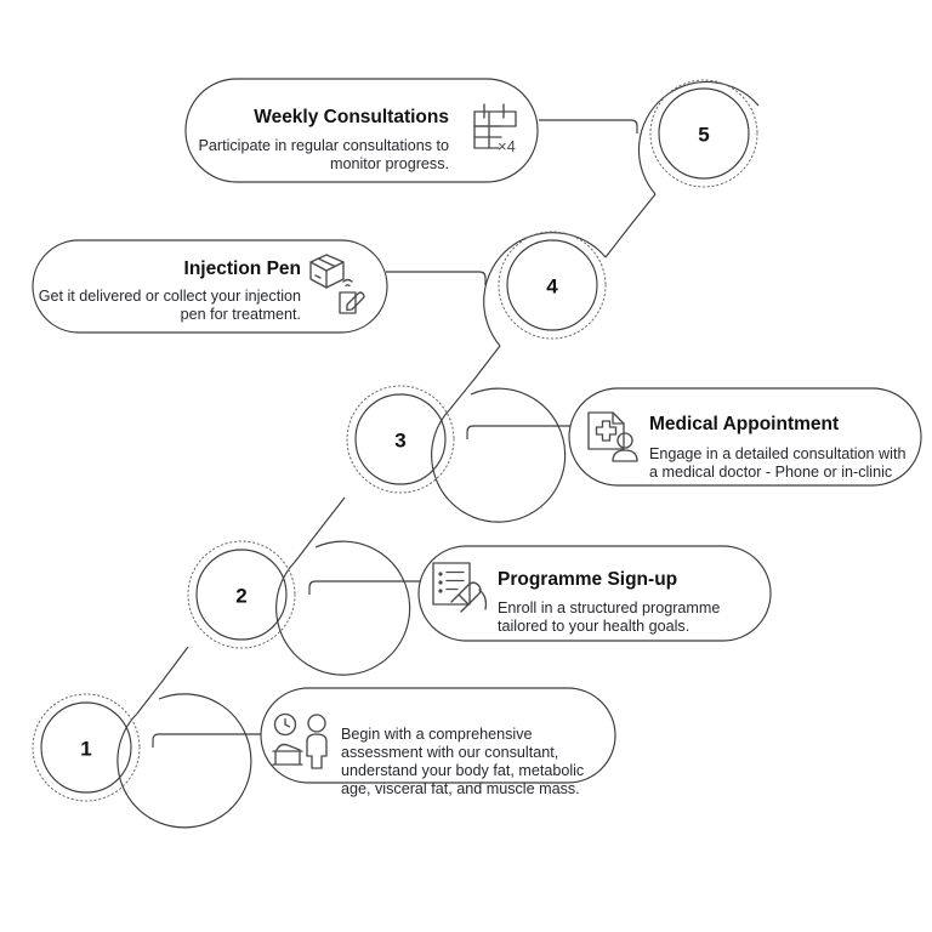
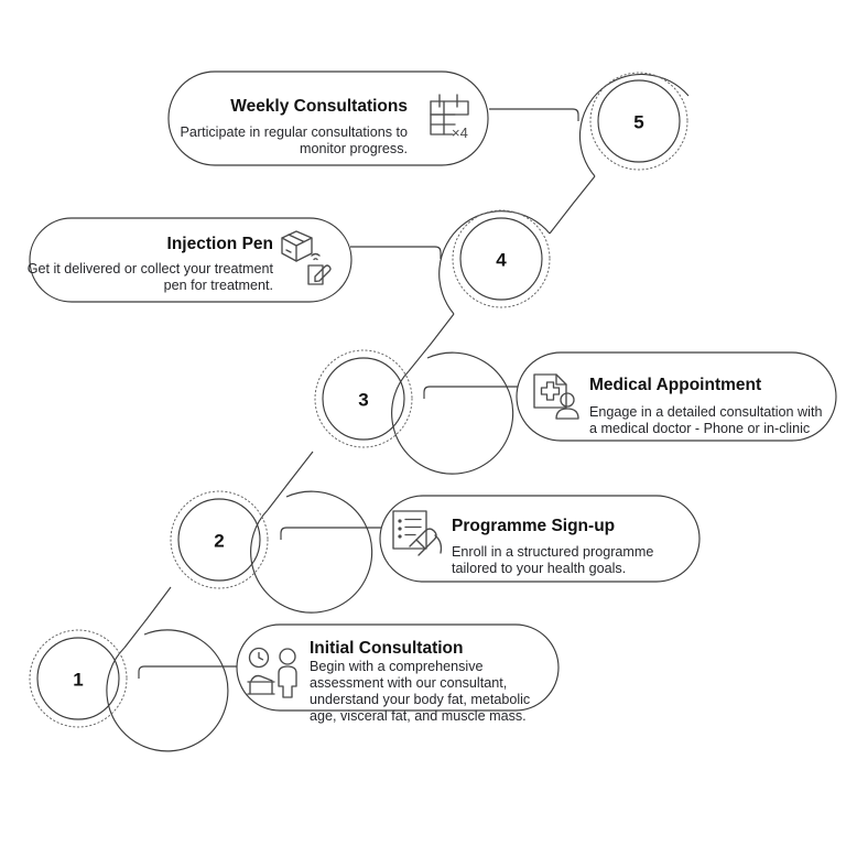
  1
+ Initial Consultation
  Begin with a comprehensive
  assessment with our consultant,
  understand your body fat, metabolic
  age, visceral fat, and muscle mass.
  2
  Programme Sign-up
  Enroll in a structured programme
  tailored to your health goals.
  3
  Medical Appointment
  Engage in a detailed consultation with
  a medical doctor - Phone or in-clinic
  4
  Injection Pen
- Get it delivered or collect your injection
+ Get it delivered or collect your treatment
  pen for treatment.
  5
  ×4
  Weekly Consultations
  Participate in regular consultations to
  monitor progress.
